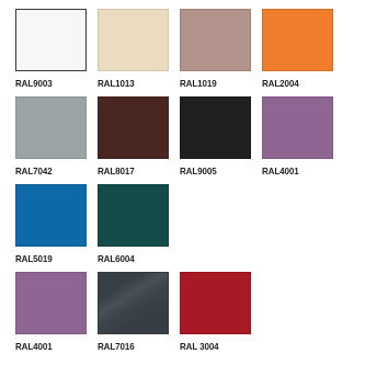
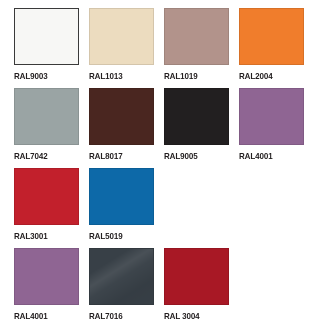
  RAL9003
  RAL1013
  RAL1019
  RAL2004
  RAL7042
  RAL8017
  RAL9005
  RAL4001
+ RAL3001
  RAL5019
- RAL6004
  RAL4001
  RAL7016
  RAL 3004
